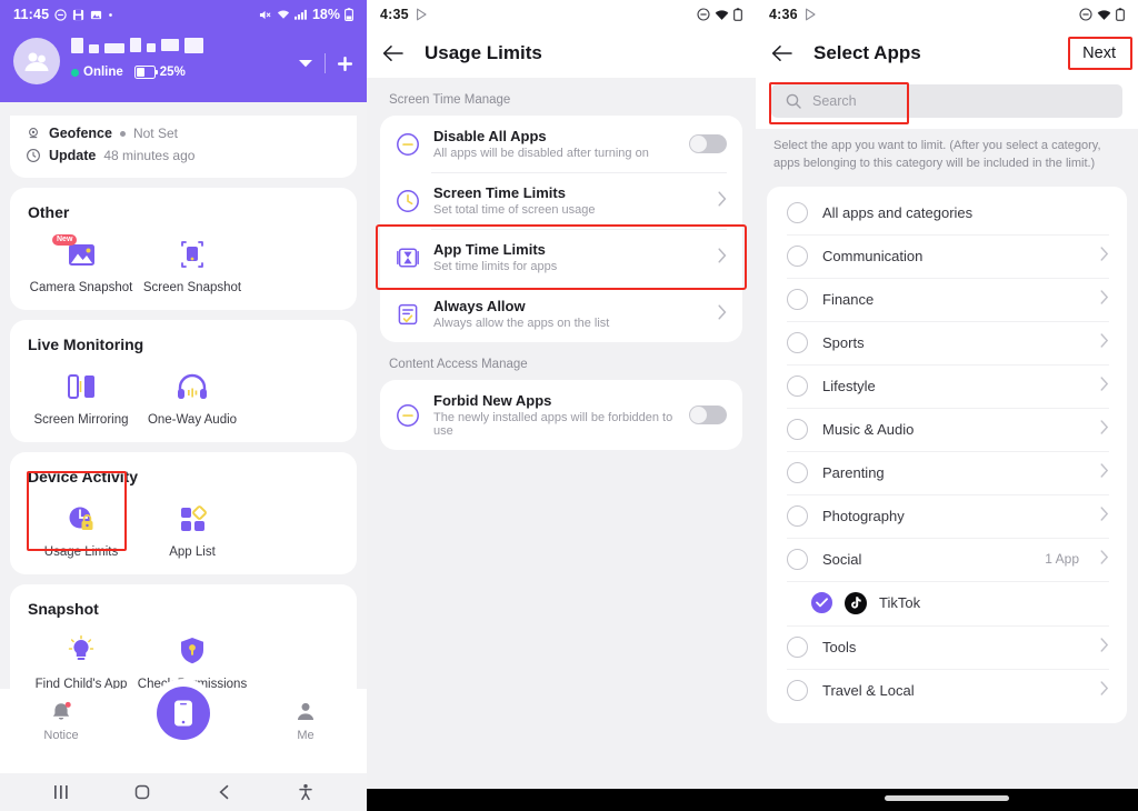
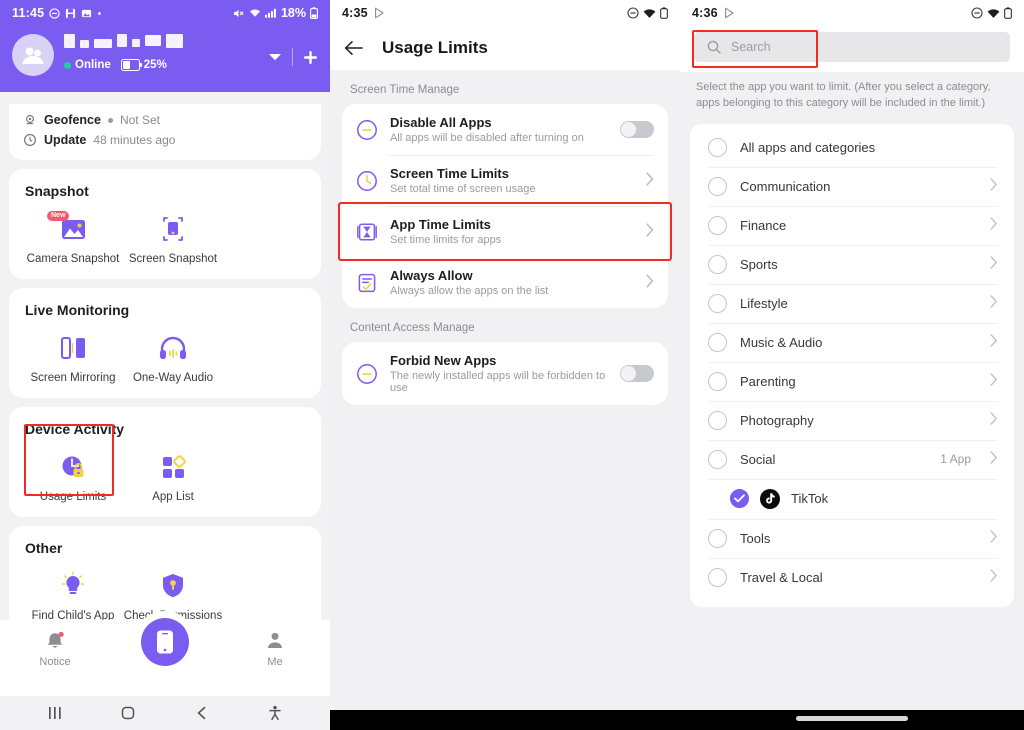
  11:45
  18%
  Online
  25%
  Geofence
  Not Set
  Update
  48 minutes ago
- Other
+ Snapshot
  Camera Snapshot
  Screen Snapshot
  Live Monitoring
  Screen Mirroring
  One-Way Audio
  Device Activity
  Usage Limits
  App List
- Snapshot
+ Other
  Find Child's App
  Check Permissions
  Notice
  Me
  4:35
  Usage Limits
  Screen Time Manage
  Disable All Apps
  All apps will be disabled after turning on
  Screen Time Limits
  Set total time of screen usage
  App Time Limits
  Set time limits for apps
  Always Allow
  Always allow the apps on the list
  Content Access Manage
  Forbid New Apps
  The newly installed apps will be forbidden to use
  4:36
- Select Apps
- Next
  Search
  Select the app you want to limit. (After you select a category, apps belonging to this category will be included in the limit.)
  All apps and categories
  Communication
  Finance
  Sports
  Lifestyle
  Music & Audio
  Parenting
  Photography
  Social
  1 App
  TikTok
  Tools
  Travel & Local
